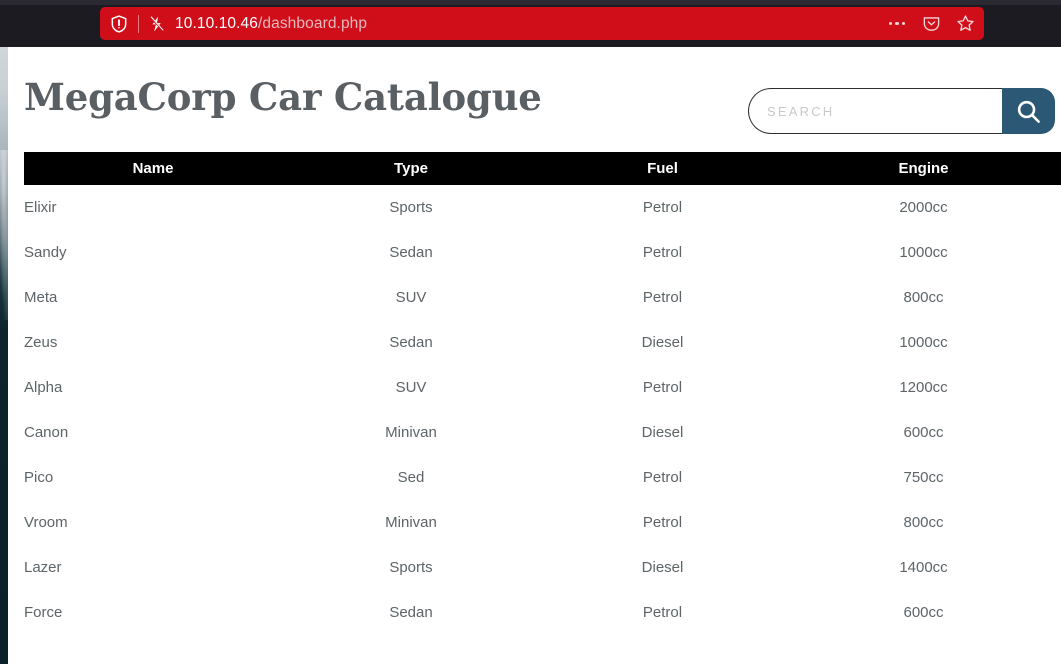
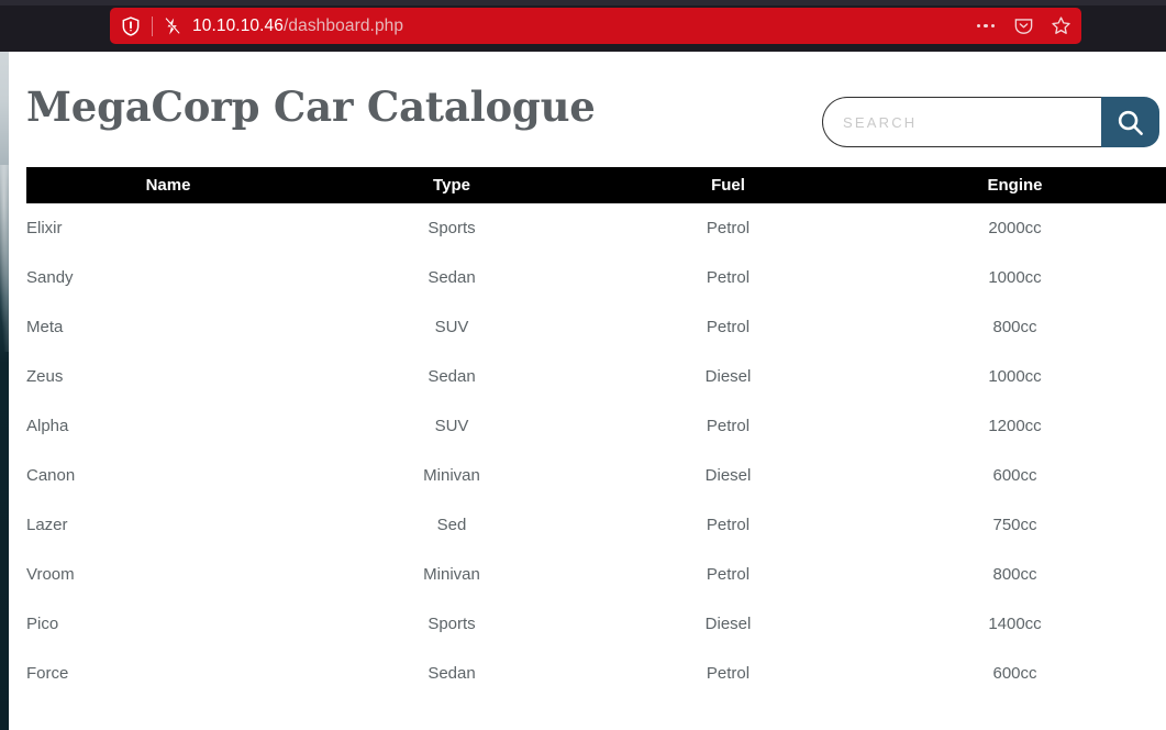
  10.10.10.46/dashboard.php
  MegaCorp Car Catalogue
  SEARCH
  Name	Type	Fuel	Engine
  Elixir	Sports	Petrol	2000cc
  Sandy	Sedan	Petrol	1000cc
  Meta	SUV	Petrol	800cc
  Zeus	Sedan	Diesel	1000cc
  Alpha	SUV	Petrol	1200cc
  Canon	Minivan	Diesel	600cc
- Pico	Sed	Petrol	750cc
+ Lazer	Sed	Petrol	750cc
  Vroom	Minivan	Petrol	800cc
- Lazer	Sports	Diesel	1400cc
+ Pico	Sports	Diesel	1400cc
  Force	Sedan	Petrol	600cc
